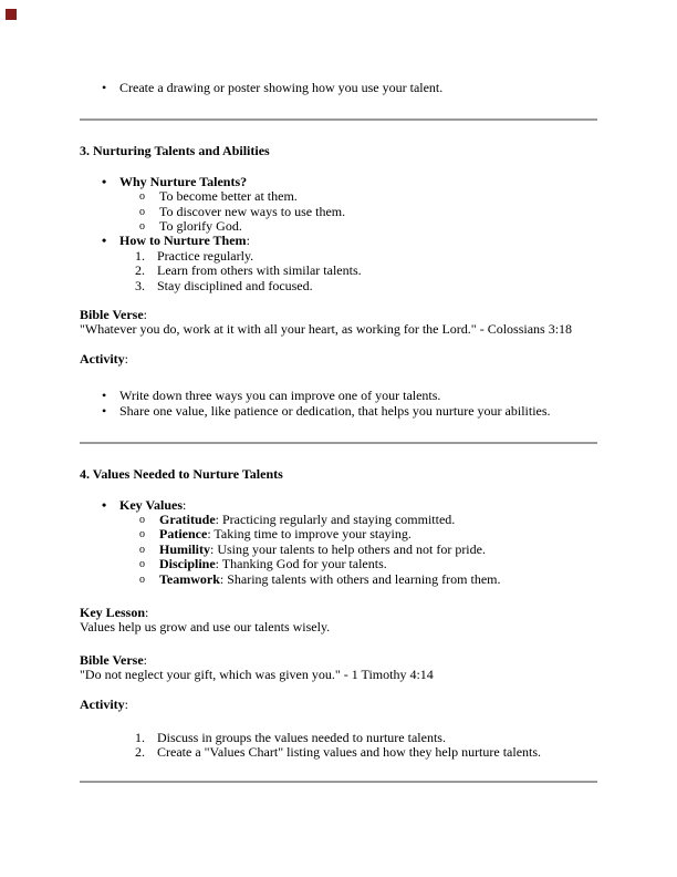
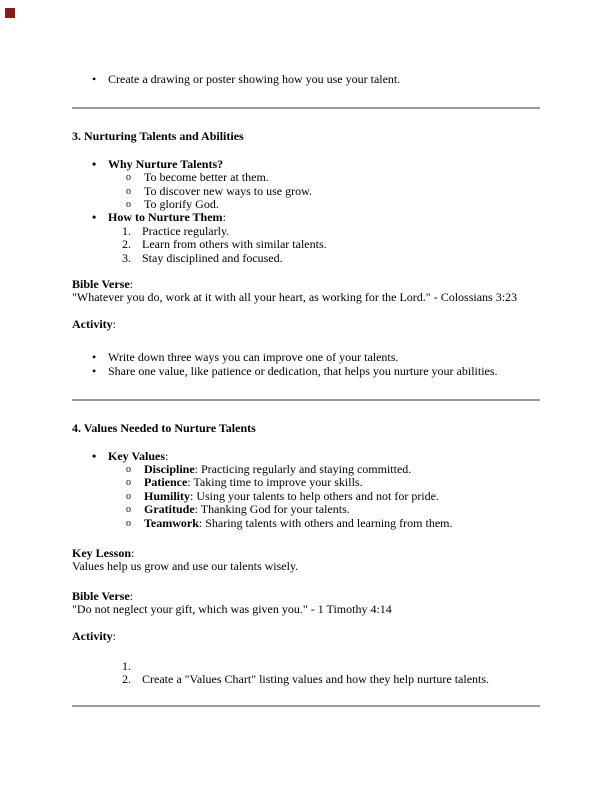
  •
  Create a drawing or poster showing how you use your talent.
  3. Nurturing Talents and Abilities
  •
  Why Nurture Talents?
  o
  To become better at them.
  o
- To discover new ways to use them.
+ To discover new ways to use grow.
  o
  To glorify God.
  •
  How to Nurture Them:
  1.
  Practice regularly.
  2.
  Learn from others with similar talents.
  3.
  Stay disciplined and focused.
  Bible Verse:
- "Whatever you do, work at it with all your heart, as working for the Lord." - Colossians 3:18
+ "Whatever you do, work at it with all your heart, as working for the Lord." - Colossians 3:23
  Activity:
  •
  Write down three ways you can improve one of your talents.
  •
  Share one value, like patience or dedication, that helps you nurture your abilities.
  4. Values Needed to Nurture Talents
  •
  Key Values:
  o
- Gratitude: Practicing regularly and staying committed.
+ Discipline: Practicing regularly and staying committed.
  o
- Patience: Taking time to improve your staying.
+ Patience: Taking time to improve your skills.
  o
  Humility: Using your talents to help others and not for pride.
  o
- Discipline: Thanking God for your talents.
+ Gratitude: Thanking God for your talents.
  o
  Teamwork: Sharing talents with others and learning from them.
  Key Lesson:
  Values help us grow and use our talents wisely.
  Bible Verse:
  "Do not neglect your gift, which was given you." - 1 Timothy 4:14
  Activity:
  1.
- Discuss in groups the values needed to nurture talents.
  2.
  Create a "Values Chart" listing values and how they help nurture talents.
